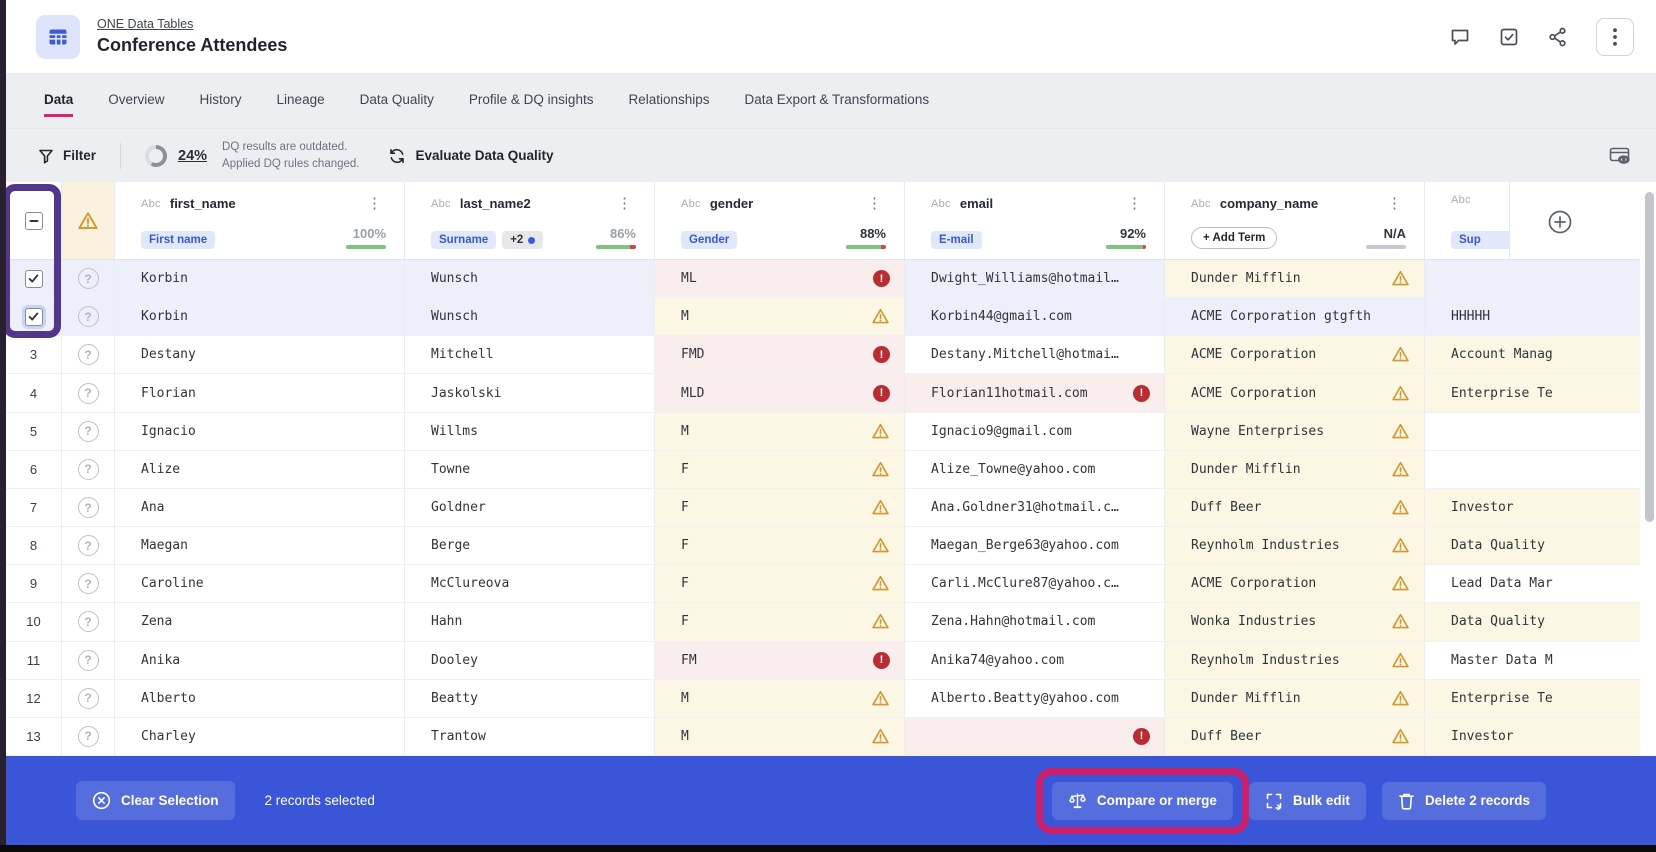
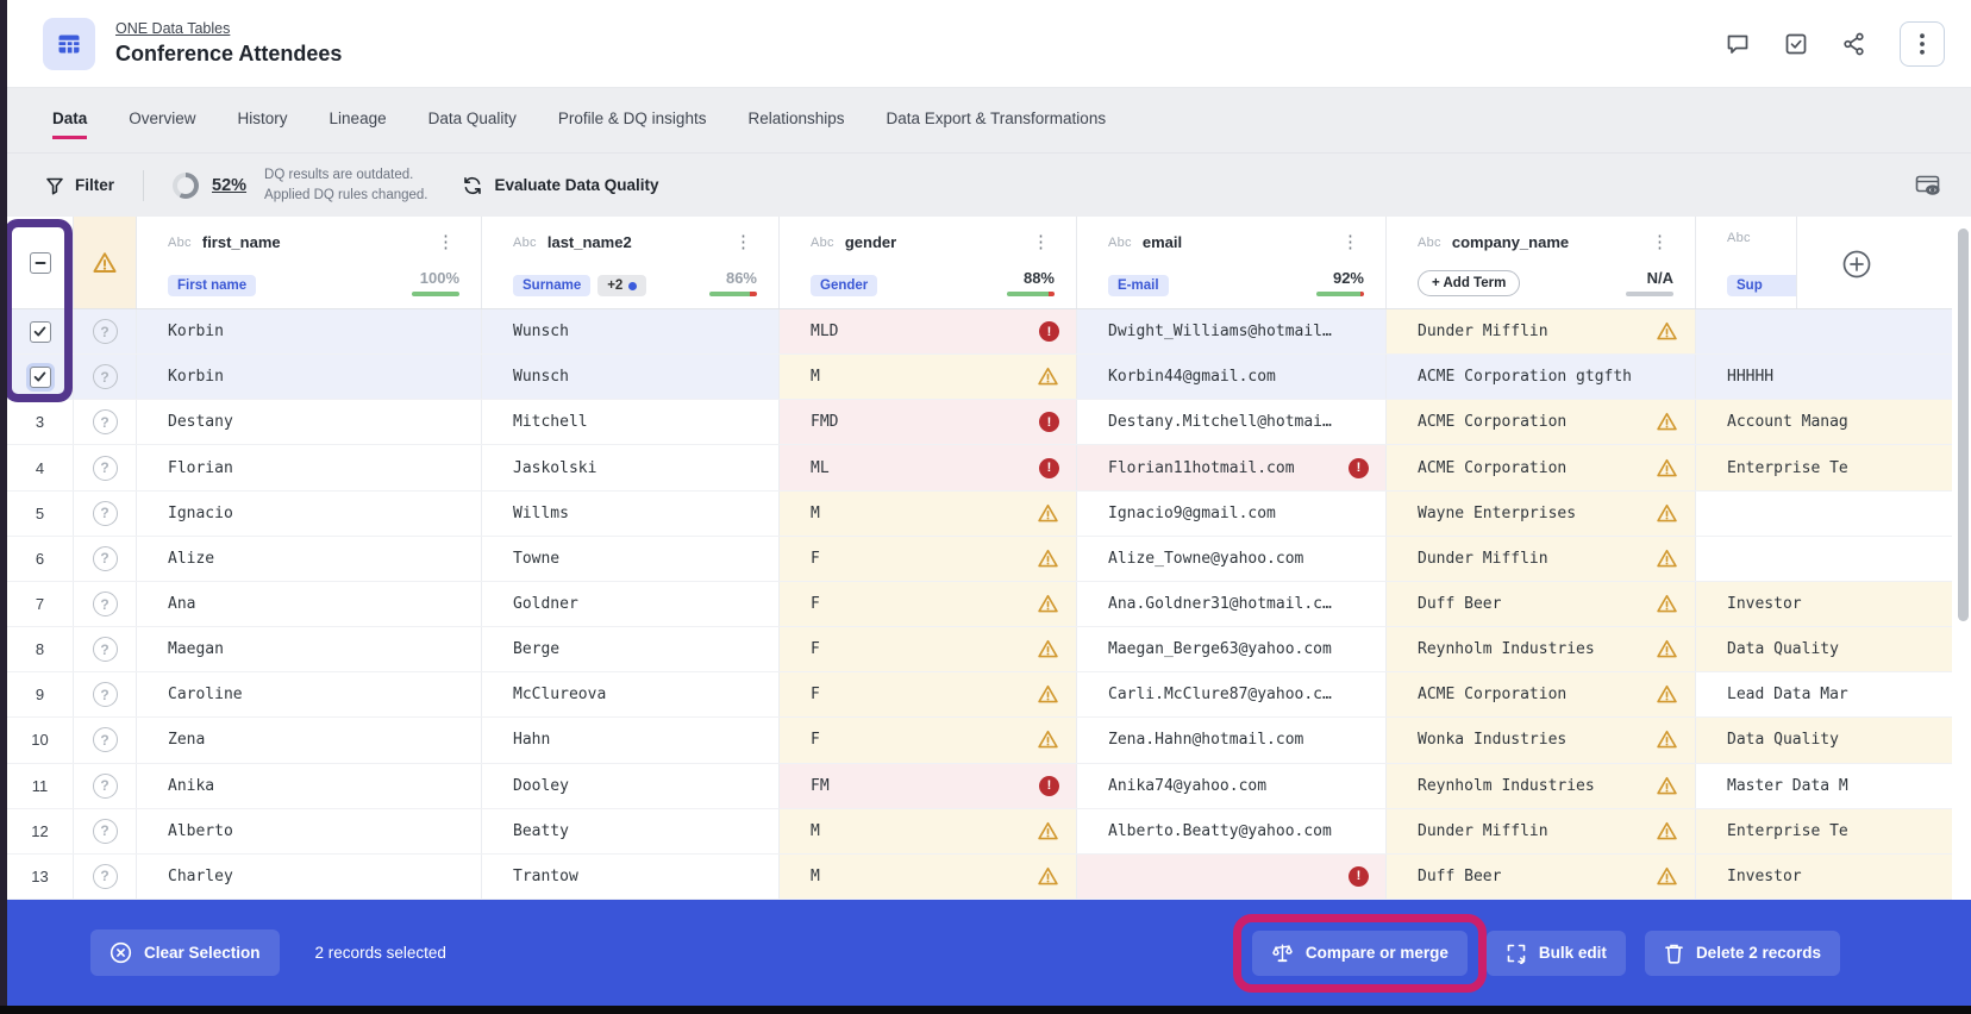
  ONE Data Tables
  Conference Attendees
  Data
  Overview
  History
  Lineage
  Data Quality
  Profile & DQ insights
  Relationships
  Data Export & Transformations
  Filter
- 24%
+ 52%
  DQ results are outdated.
  Applied DQ rules changed.
  Evaluate Data Quality
  Abc
  first_name
  ⋮
  First name
  100%
  Abc
  last_name2
  ⋮
  Surname
  +2
  86%
  Abc
  gender
  ⋮
  Gender
  88%
  Abc
  email
  ⋮
  E-mail
  92%
  Abc
  company_name
  ⋮
  + Add Term
  N/A
  Abc
  Sup
  ?
  Korbin
  Wunsch
- ML
+ MLD
  !
  Dwight_Williams@hotmail…
  Dunder Mifflin
  ?
  Korbin
  Wunsch
  M
  Korbin44@gmail.com
  ACME Corporation gtgfth
  HHHHH
  3
  ?
  Destany
  Mitchell
  FMD
  !
  Destany.Mitchell@hotmai…
  ACME Corporation
  Account Manag
  4
  ?
  Florian
  Jaskolski
- MLD
+ ML
  !
  Florian11hotmail.com
  !
  ACME Corporation
  Enterprise Te
  5
  ?
  Ignacio
  Willms
  M
  Ignacio9@gmail.com
  Wayne Enterprises
  6
  ?
  Alize
  Towne
  F
  Alize_Towne@yahoo.com
  Dunder Mifflin
  7
  ?
  Ana
  Goldner
  F
  Ana.Goldner31@hotmail.c…
  Duff Beer
  Investor
  8
  ?
  Maegan
  Berge
  F
  Maegan_Berge63@yahoo.com
  Reynholm Industries
  Data Quality
  9
  ?
  Caroline
  McClureova
  F
  Carli.McClure87@yahoo.c…
  ACME Corporation
  Lead Data Mar
  10
  ?
  Zena
  Hahn
  F
  Zena.Hahn@hotmail.com
  Wonka Industries
  Data Quality
  11
  ?
  Anika
  Dooley
  FM
  !
  Anika74@yahoo.com
  Reynholm Industries
  Master Data M
  12
  ?
  Alberto
  Beatty
  M
  Alberto.Beatty@yahoo.com
  Dunder Mifflin
  Enterprise Te
  13
  ?
  Charley
  Trantow
  M
  !
  Duff Beer
  Investor
  Clear Selection
  2 records selected
  Compare or merge
  Bulk edit
  Delete 2 records
